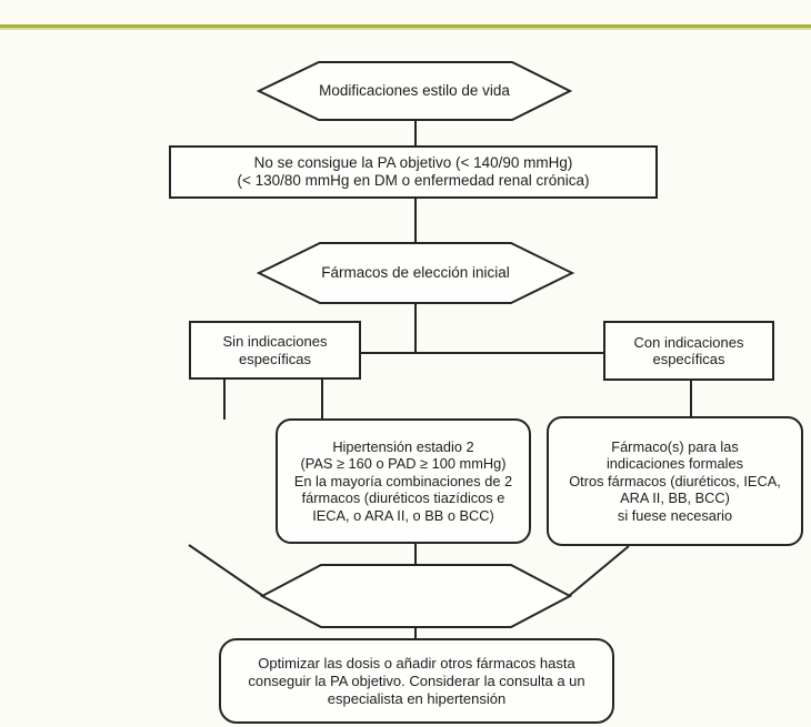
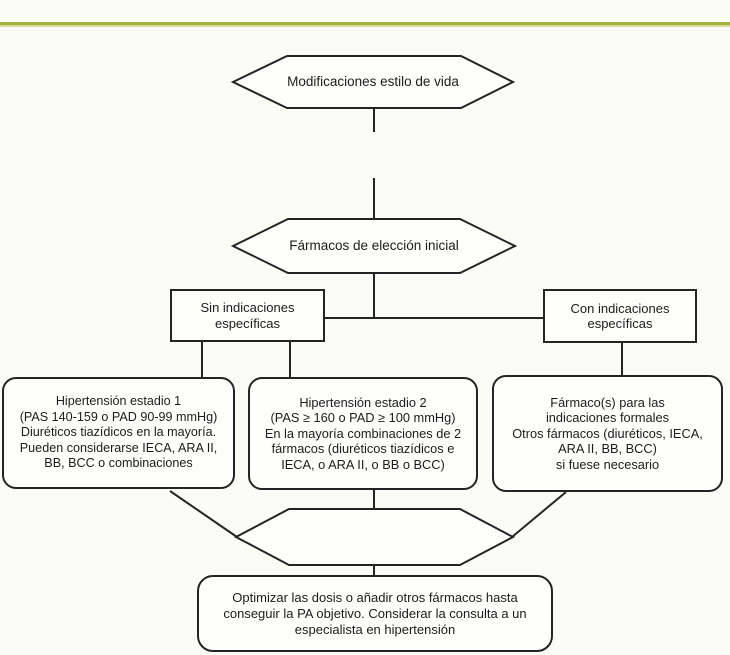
  Modificaciones estilo de vida
- No se consigue la PA objetivo (< 140/90 mmHg)
- (< 130/80 mmHg en DM o enfermedad renal crónica)
  Fármacos de elección inicial
  Sin indicaciones
  específicas
  Con indicaciones
  específicas
+ Hipertensión estadio 1
+ (PAS 140-159 o PAD 90-99 mmHg)
+ Diuréticos tiazídicos en la mayoría.
+ Pueden considerarse IECA, ARA II,
+ BB, BCC o combinaciones
  Hipertensión estadio 2
  (PAS ≥ 160 o PAD ≥ 100 mmHg)
  En la mayoría combinaciones de 2
  fármacos (diuréticos tiazídicos e
  IECA, o ARA II, o BB o BCC)
  Fármaco(s) para las
  indicaciones formales
  Otros fármacos (diuréticos, IECA,
  ARA II, BB, BCC)
  si fuese necesario
  Optimizar las dosis o añadir otros fármacos hasta
  conseguir la PA objetivo. Considerar la consulta a un
  especialista en hipertensión
